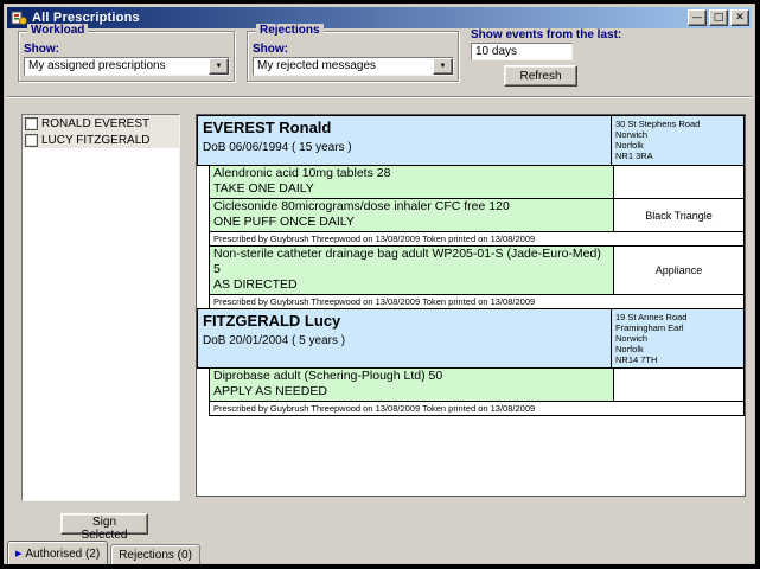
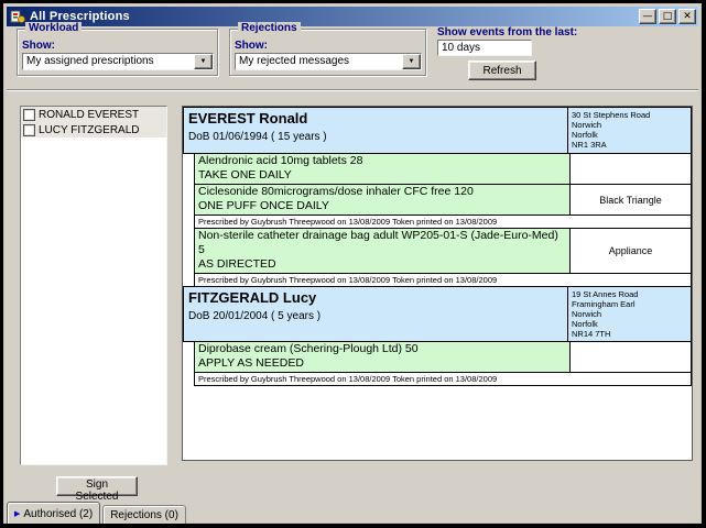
  All Prescriptions
  —
  □
  ✕
  Workload
  Show:
  My assigned prescriptions
  Rejections
  Show:
  My rejected messages
  Show events from the last:
  10 days
  Refresh
  RONALD EVEREST
  LUCY FITZGERALD
  EVEREST Ronald
- DoB 06/06/1994 ( 15 years )
+ DoB 01/06/1994 ( 15 years )
  30 St Stephens Road
  Norwich
  Norfolk
  NR1 3RA
  Alendronic acid 10mg tablets 28
  TAKE ONE DAILY
  Ciclesonide 80micrograms/dose inhaler CFC free 120
  ONE PUFF ONCE DAILY
  Black Triangle
  Prescribed by Guybrush Threepwood on 13/08/2009 Token printed on 13/08/2009
  Non-sterile catheter drainage bag adult WP205-01-S (Jade-Euro-Med) 5
  AS DIRECTED
  Appliance
  Prescribed by Guybrush Threepwood on 13/08/2009 Token printed on 13/08/2009
  FITZGERALD Lucy
  DoB 20/01/2004 ( 5 years )
  19 St Annes Road
  Framingham Earl
  Norwich
  Norfolk
  NR14 7TH
- Diprobase adult (Schering-Plough Ltd) 50
+ Diprobase cream (Schering-Plough Ltd) 50
  APPLY AS NEEDED
  Prescribed by Guybrush Threepwood on 13/08/2009 Token printed on 13/08/2009
  Sign Selected
  Authorised (2)
  Rejections (0)
